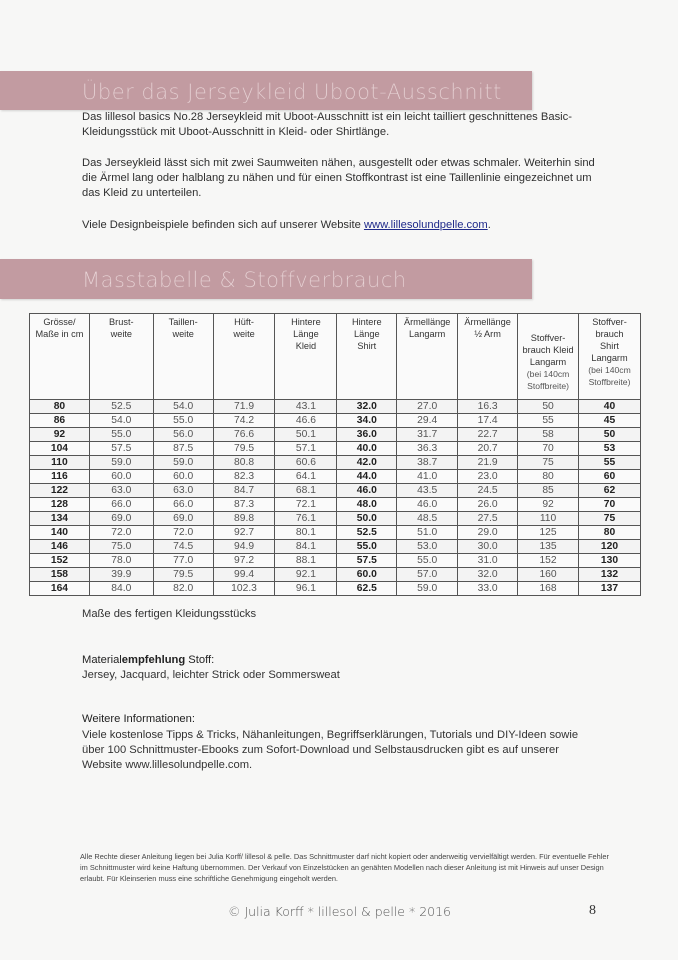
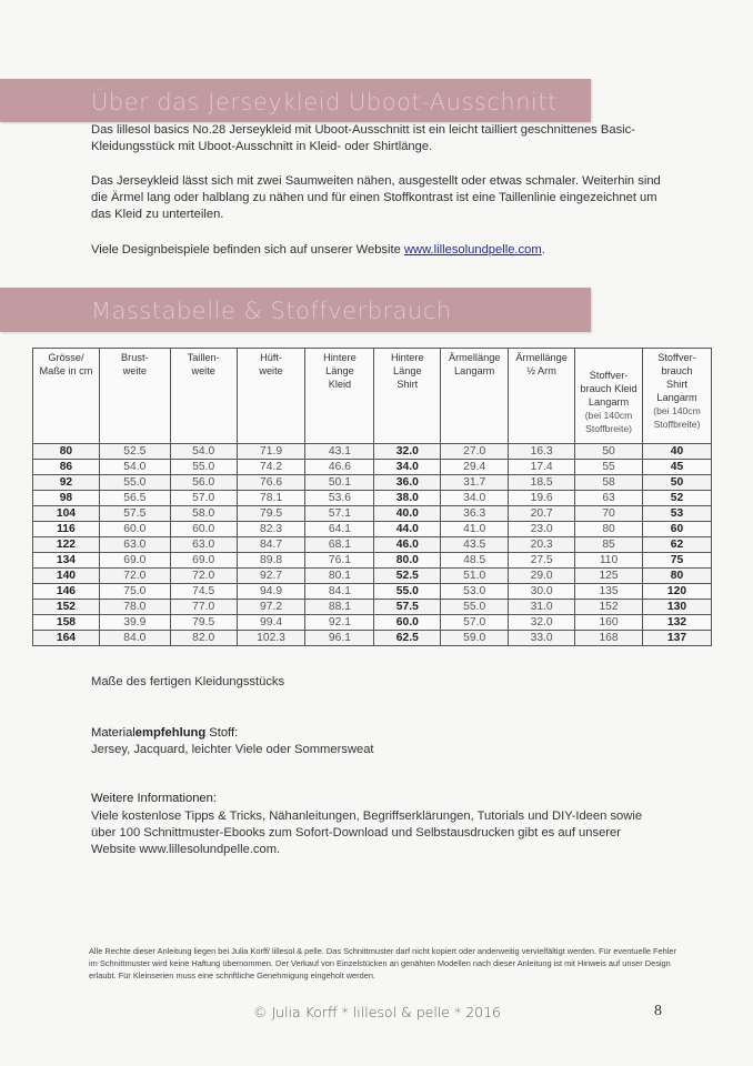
  Über das Jerseykleid Uboot-Ausschnitt
  Das lillesol basics No.28 Jerseykleid mit Uboot-Ausschnitt ist ein leicht tailliert geschnittenes Basic-Kleidungsstück mit Uboot-Ausschnitt in Kleid- oder Shirtlänge.
  Das Jerseykleid lässt sich mit zwei Saumweiten nähen, ausgestellt oder etwas schmaler. Weiterhin sind die Ärmel lang oder halblang zu nähen und für einen Stoffkontrast ist eine Taillenlinie eingezeichnet um das Kleid zu unterteilen.
  Viele Designbeispiele befinden sich auf unserer Website www.lillesolundpelle.com.
  Masstabelle & Stoffverbrauch
  Grösse/Maße in cm	Brust-weite	Taillen-weite	Hüft-weite	HintereLängeKleid	HintereLängeShirt	ÄrmellängeLangarm	Ärmellänge½ Arm	Stoffver-brauch KleidLangarm(bei 140cmStoffbreite)	Stoffver-brauchShirtLangarm(bei 140cmStoffbreite)
  80	52.5	54.0	71.9	43.1	32.0	27.0	16.3	50	40
  86	54.0	55.0	74.2	46.6	34.0	29.4	17.4	55	45
- 92	55.0	56.0	76.6	50.1	36.0	31.7	22.7	58	50
+ 92	55.0	56.0	76.6	50.1	36.0	31.7	18.5	58	50
+ 98	56.5	57.0	78.1	53.6	38.0	34.0	19.6	63	52
- 104	57.5	87.5	79.5	57.1	40.0	36.3	20.7	70	53
+ 104	57.5	58.0	79.5	57.1	40.0	36.3	20.7	70	53
- 110	59.0	59.0	80.8	60.6	42.0	38.7	21.9	75	55
  116	60.0	60.0	82.3	64.1	44.0	41.0	23.0	80	60
- 122	63.0	63.0	84.7	68.1	46.0	43.5	24.5	85	62
+ 122	63.0	63.0	84.7	68.1	46.0	43.5	20.3	85	62
- 128	66.0	66.0	87.3	72.1	48.0	46.0	26.0	92	70
- 134	69.0	69.0	89.8	76.1	50.0	48.5	27.5	110	75
+ 134	69.0	69.0	89.8	76.1	80.0	48.5	27.5	110	75
  140	72.0	72.0	92.7	80.1	52.5	51.0	29.0	125	80
  146	75.0	74.5	94.9	84.1	55.0	53.0	30.0	135	120
  152	78.0	77.0	97.2	88.1	57.5	55.0	31.0	152	130
  158	39.9	79.5	99.4	92.1	60.0	57.0	32.0	160	132
  164	84.0	82.0	102.3	96.1	62.5	59.0	33.0	168	137
  Maße des fertigen Kleidungsstücks
  Materialempfehlung Stoff:
- Jersey, Jacquard, leichter Strick oder Sommersweat
+ Jersey, Jacquard, leichter Viele oder Sommersweat
  Weitere Informationen:
  Viele kostenlose Tipps & Tricks, Nähanleitungen, Begriffserklärungen, Tutorials und DIY-Ideen sowie über 100 Schnittmuster-Ebooks zum Sofort-Download und Selbstausdrucken gibt es auf unserer Website www.lillesolundpelle.com.
  Alle Rechte dieser Anleitung liegen bei Julia Korff/ lillesol & pelle. Das Schnittmuster darf nicht kopiert oder anderweitig vervielfältigt werden. Für eventuelle Fehler im Schnittmuster wird keine Haftung übernommen. Der Verkauf von Einzelstücken an genähten Modellen nach dieser Anleitung ist mit Hinweis auf unser Design erlaubt. Für Kleinserien muss eine schriftliche Genehmigung eingeholt werden.
  © Julia Korff * lillesol & pelle * 2016
  8
